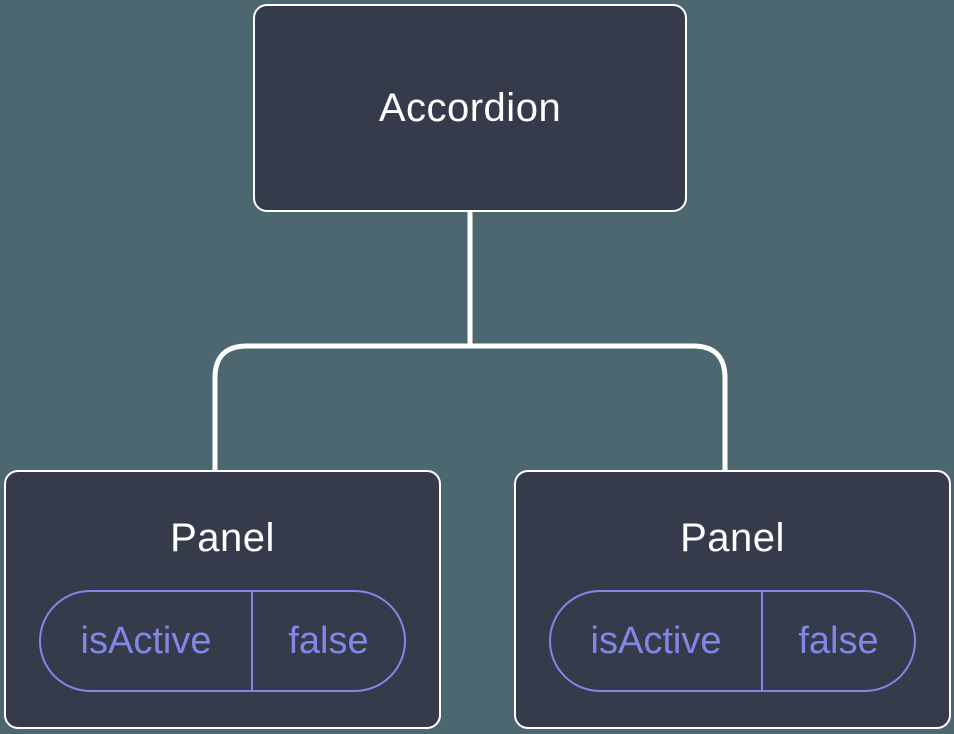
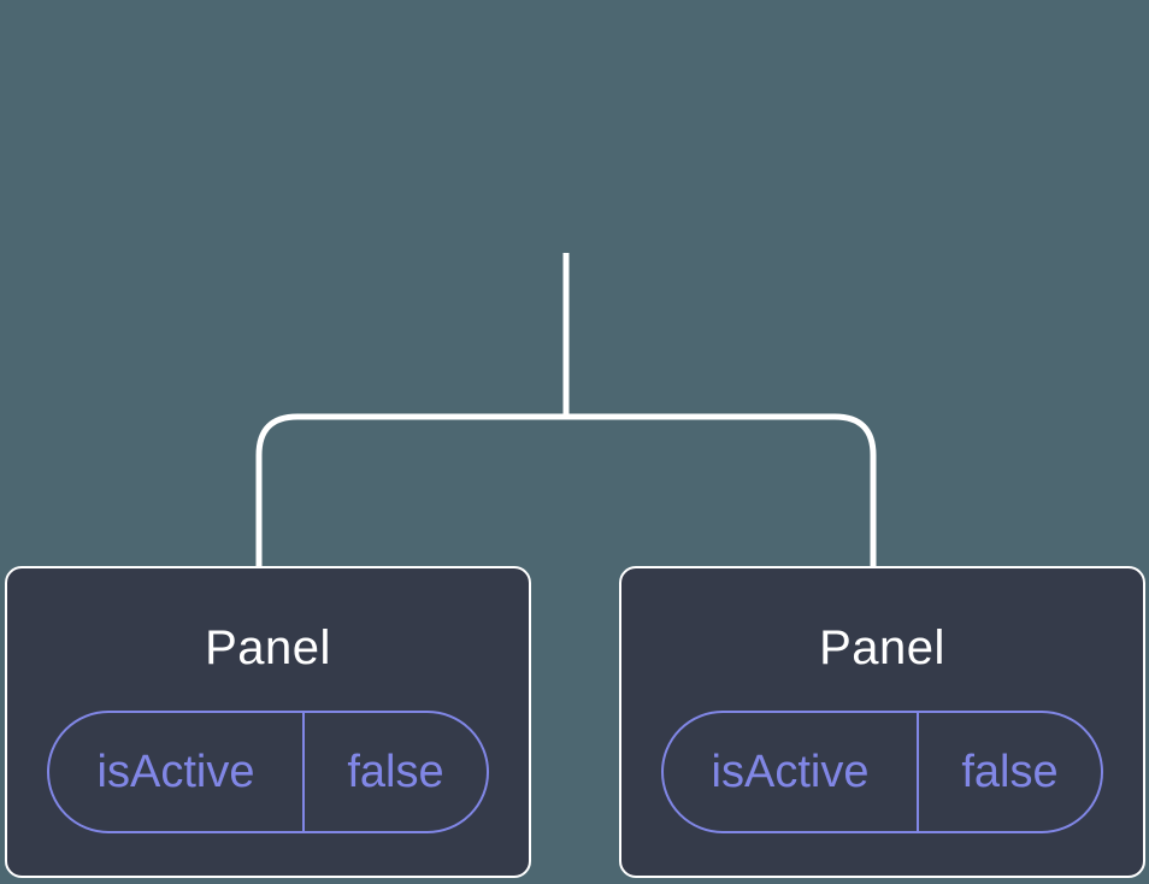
- Accordion
  Panel
  isActive
  false
  Panel
  isActive
  false
